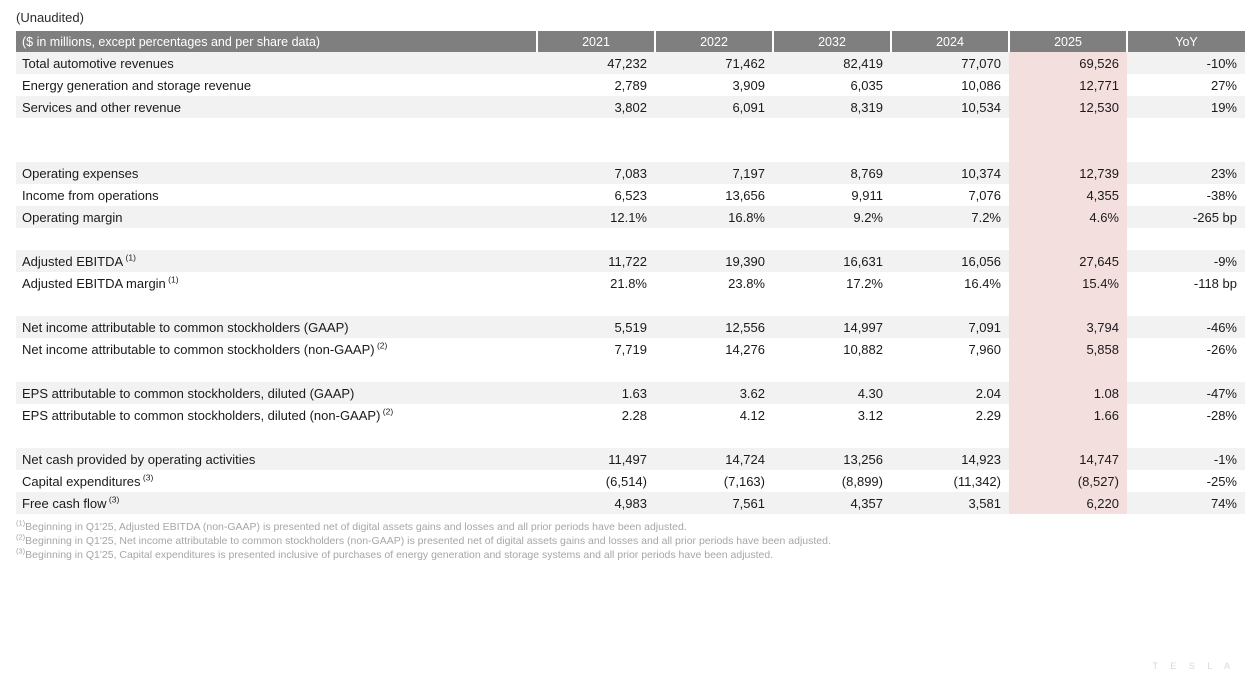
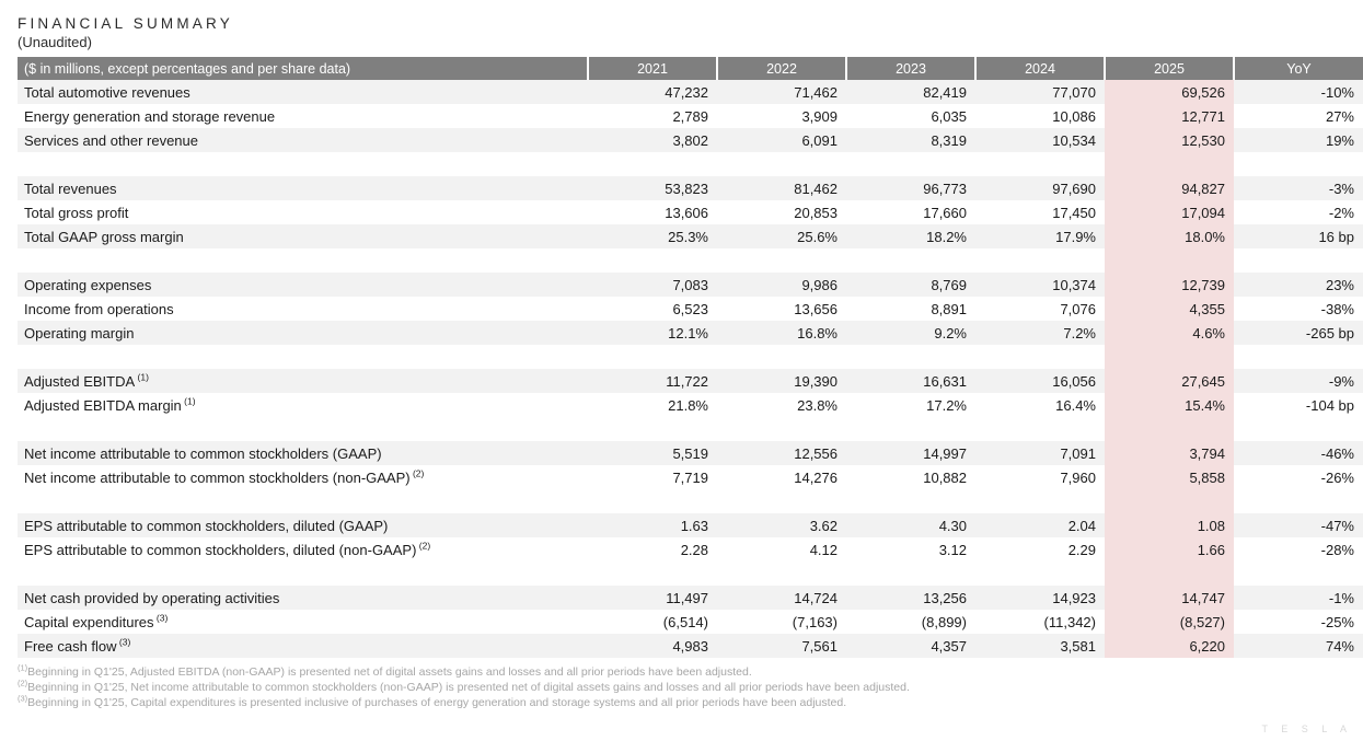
+ FINANCIAL SUMMARY
  (Unaudited)
- ($ in millions, except percentages and per share data)	2021	2022	2032	2024	2025	YoY
+ ($ in millions, except percentages and per share data)	2021	2022	2023	2024	2025	YoY
  Total automotive revenues	47,232	71,462	82,419	77,070	69,526	-10%
  Energy generation and storage revenue	2,789	3,909	6,035	10,086	12,771	27%
  Services and other revenue	3,802	6,091	8,319	10,534	12,530	19%
+ Total revenues	53,823	81,462	96,773	97,690	94,827	-3%
+ Total gross profit	13,606	20,853	17,660	17,450	17,094	-2%
+ Total GAAP gross margin	25.3%	25.6%	18.2%	17.9%	18.0%	16 bp
- Operating expenses	7,083	7,197	8,769	10,374	12,739	23%
+ Operating expenses	7,083	9,986	8,769	10,374	12,739	23%
- Income from operations	6,523	13,656	9,911	7,076	4,355	-38%
+ Income from operations	6,523	13,656	8,891	7,076	4,355	-38%
  Operating margin	12.1%	16.8%	9.2%	7.2%	4.6%	-265 bp
  Adjusted EBITDA (1)	11,722	19,390	16,631	16,056	27,645	-9%
- Adjusted EBITDA margin (1)	21.8%	23.8%	17.2%	16.4%	15.4%	-118 bp
+ Adjusted EBITDA margin (1)	21.8%	23.8%	17.2%	16.4%	15.4%	-104 bp
  Net income attributable to common stockholders (GAAP)	5,519	12,556	14,997	7,091	3,794	-46%
  Net income attributable to common stockholders (non-GAAP) (2)	7,719	14,276	10,882	7,960	5,858	-26%
  EPS attributable to common stockholders, diluted (GAAP)	1.63	3.62	4.30	2.04	1.08	-47%
  EPS attributable to common stockholders, diluted (non-GAAP) (2)	2.28	4.12	3.12	2.29	1.66	-28%
  Net cash provided by operating activities	11,497	14,724	13,256	14,923	14,747	-1%
  Capital expenditures (3)	(6,514)	(7,163)	(8,899)	(11,342)	(8,527)	-25%
  Free cash flow (3)	4,983	7,561	4,357	3,581	6,220	74%
  (1)Beginning in Q1'25, Adjusted EBITDA (non-GAAP) is presented net of digital assets gains and losses and all prior periods have been adjusted.
  (2)Beginning in Q1'25, Net income attributable to common stockholders (non-GAAP) is presented net of digital assets gains and losses and all prior periods have been adjusted.
  (3)Beginning in Q1'25, Capital expenditures is presented inclusive of purchases of energy generation and storage systems and all prior periods have been adjusted.
  T E S L A
